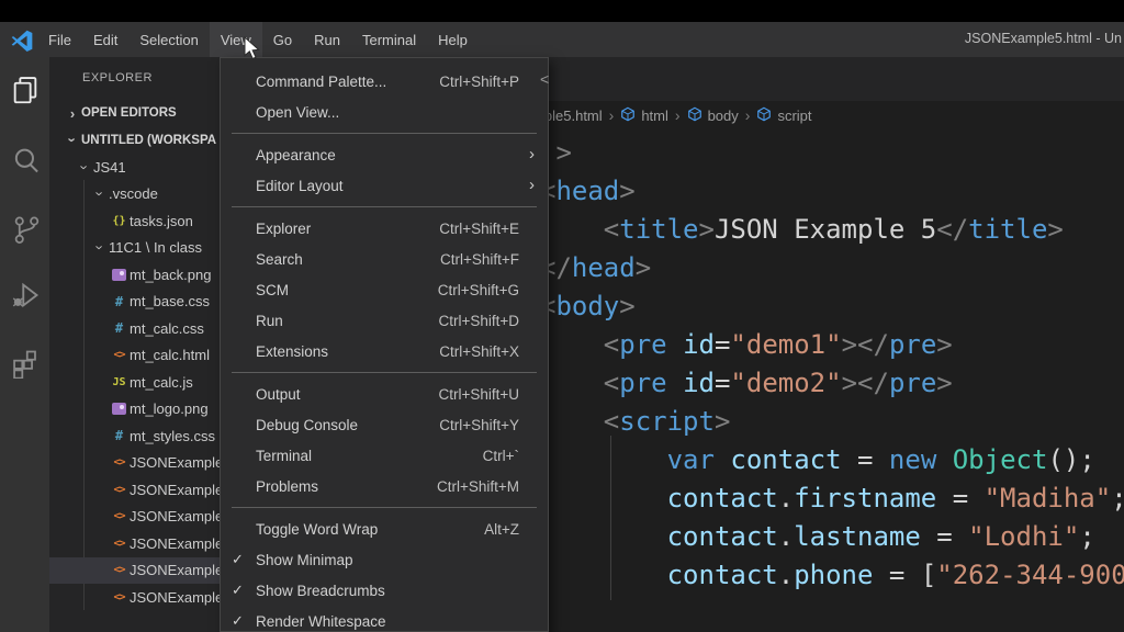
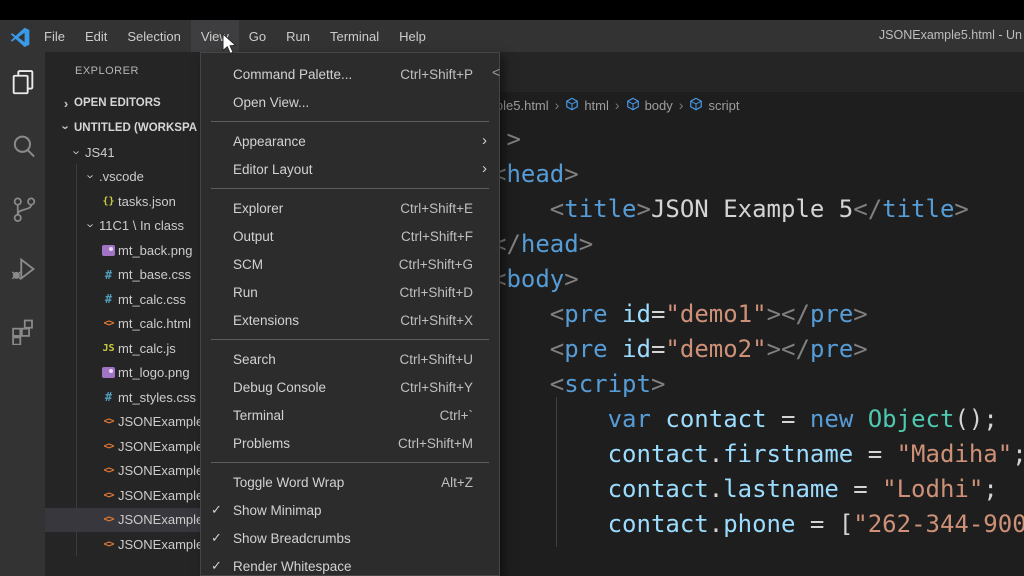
  File
  Edit
  Selection
  Vie
  Go
  Run
  Terminal
  Help
  JSONExample5.html - Un
  EXPLORER
  ›
  OPEN EDITORS
  UNTITLED (WORKSPA
  JS41
  .vscode
  {}
  tasks.json
  11C1 \ In class
  mt_back.png
  #
  mt_base.css
  #
  mt_calc.css
  <>
  mt_calc.html
  JS
  mt_calc.js
  mt_logo.png
  #
  mt_styles.css
  <>
  JSONExampl
  <>
  JSONExampl
  <>
  JSONExampl
  <>
  JSONExampl
  <>
  JSONExampl
  <>
  JSONExampl
  <
  ›
  html
  ›
  body
  ›
  script
  >
  head>
  <title>JSON Example 5</title>
  /head>
  body>
  <pre id="demo1"></pre>
  <pre id="demo2"></pre>
  <script>
  var contact = new Object();
  contact.firstname = "Madiha";
  contact.lastname = "Lodhi";
  contact.phone = ["262-344-900
  Command Palette...
  Ctrl+Shift+P
  Open View...
  Appearance
  ›
  Editor Layout
  ›
  Explorer
  Ctrl+Shift+E
- Search
+ Output
  Ctrl+Shift+F
  SCM
  Ctrl+Shift+G
  Run
  Ctrl+Shift+D
  Extensions
  Ctrl+Shift+X
- Output
+ Search
  Ctrl+Shift+U
  Debug Console
  Ctrl+Shift+Y
  Terminal
  Ctrl+`
  Problems
  Ctrl+Shift+M
  Toggle Word Wrap
  Alt+Z
  ✓
  Show Minimap
  ✓
  Show Breadcrumbs
  ✓
  Render Whitespace
